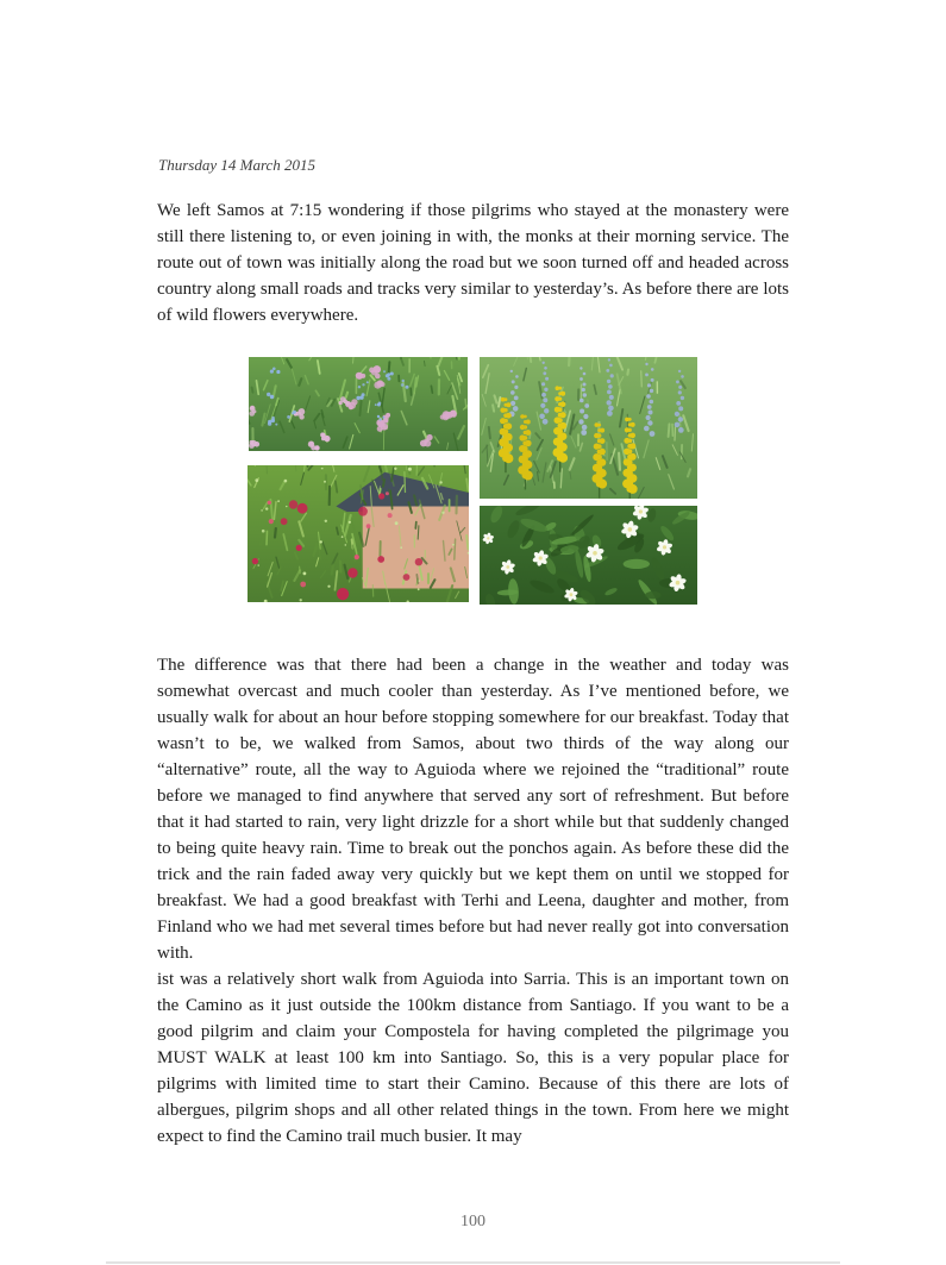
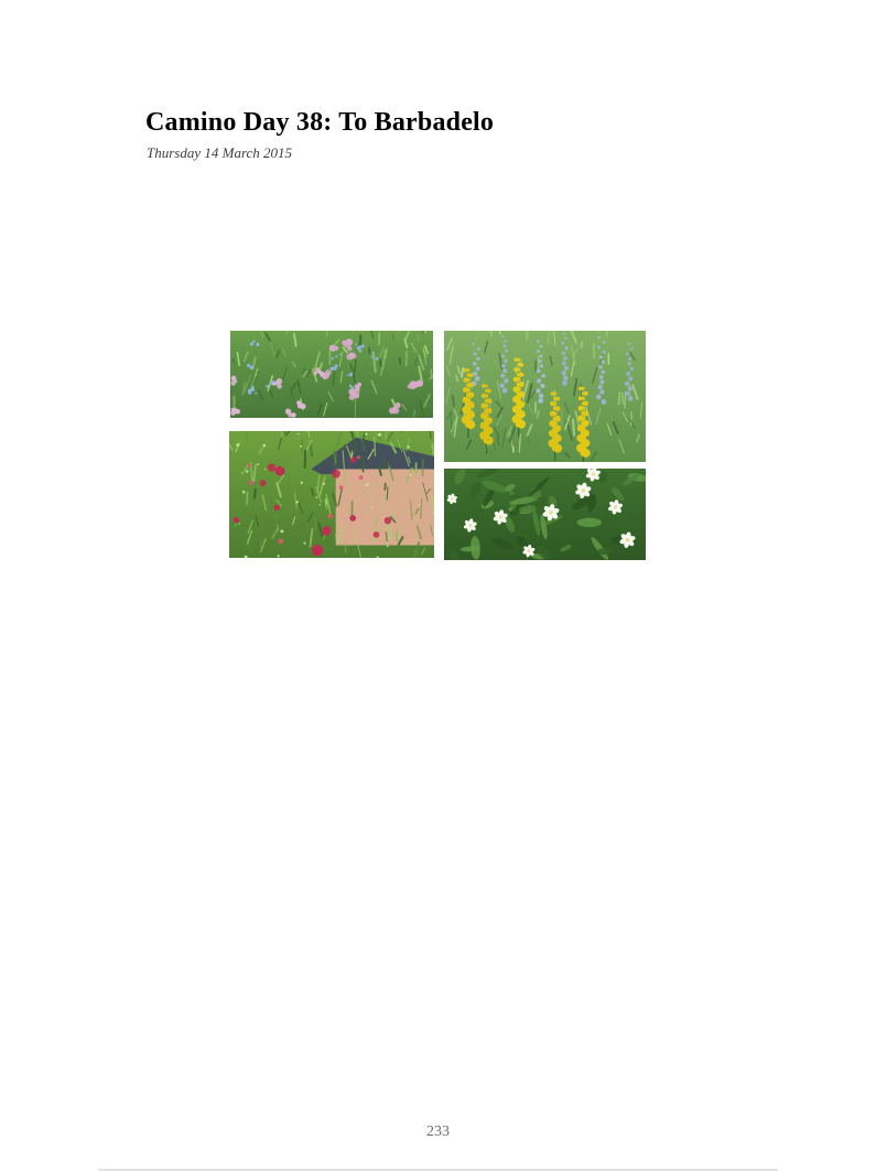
+ Camino Day 38: To Barbadelo
  Thursday 14 March 2015
- We left Samos at 7:15 wondering if those pilgrims who stayed at the monastery were still there listening to, or even joining in with, the monks at their morning service. The route out of town was initially along the road but we soon turned off and headed across country along small roads and tracks very similar to yesterday’s. As before there are lots of wild flowers everywhere.
- The difference was that there had been a change in the weather and today was somewhat overcast and much cooler than yesterday. As I’ve mentioned before, we usually walk for about an hour before stopping somewhere for our breakfast. Today that wasn’t to be, we walked from Samos, about two thirds of the way along our “alternative” route, all the way to Aguioda where we rejoined the “traditional” route before we managed to find anywhere that served any sort of refreshment. But before that it had started to rain, very light drizzle for a short while but that suddenly changed to being quite heavy rain. Time to break out the ponchos again. As before these did the trick and the rain faded away very quickly but we kept them on until we stopped for breakfast. We had a good breakfast with Terhi and Leena, daughter and mother, from Finland who we had met several times before but had never really got into conversation with.
- ist was a relatively short walk from Aguioda into Sarria. This is an important town on the Camino as it just outside the 100km distance from Santiago. If you want to be a good pilgrim and claim your Compostela for having completed the pilgrimage you MUST WALK at least 100 km into Santiago. So, this is a very popular place for pilgrims with limited time to start their Camino. Because of this there are lots of albergues, pilgrim shops and all other related things in the town. From here we might expect to find the Camino trail much busier. It may
- 100
+ 233
